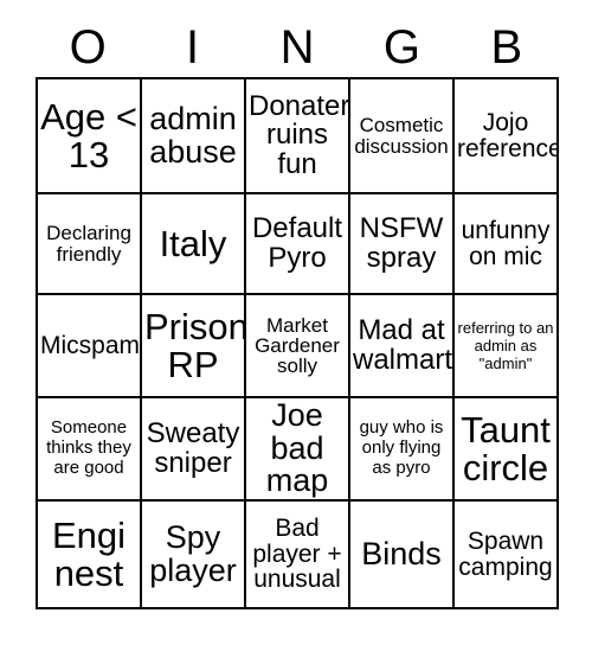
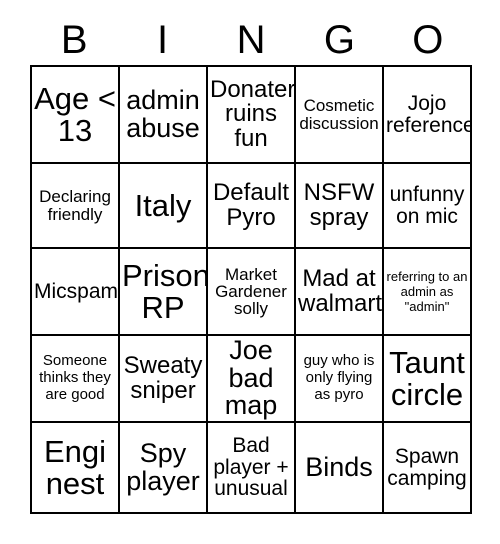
- O
+ B
  I
  N
  G
- B
+ O
  Age < 13
  admin abuse
  Donater ruins fun
  Cosmetic discussion
  Jojo reference
  Declaring friendly
  Italy
  Default Pyro
  NSFW spray
  unfunny on mic
  Micspam
  Prison RP
  Market Gardener solly
  Mad at walmart
  referring to an admin as "admin"
  Someone thinks they are good
  Sweaty sniper
  Joe bad map
  guy who is only flying as pyro
  Taunt circle
  Engi nest
  Spy player
  Bad player + unusual
  Binds
  Spawn camping
